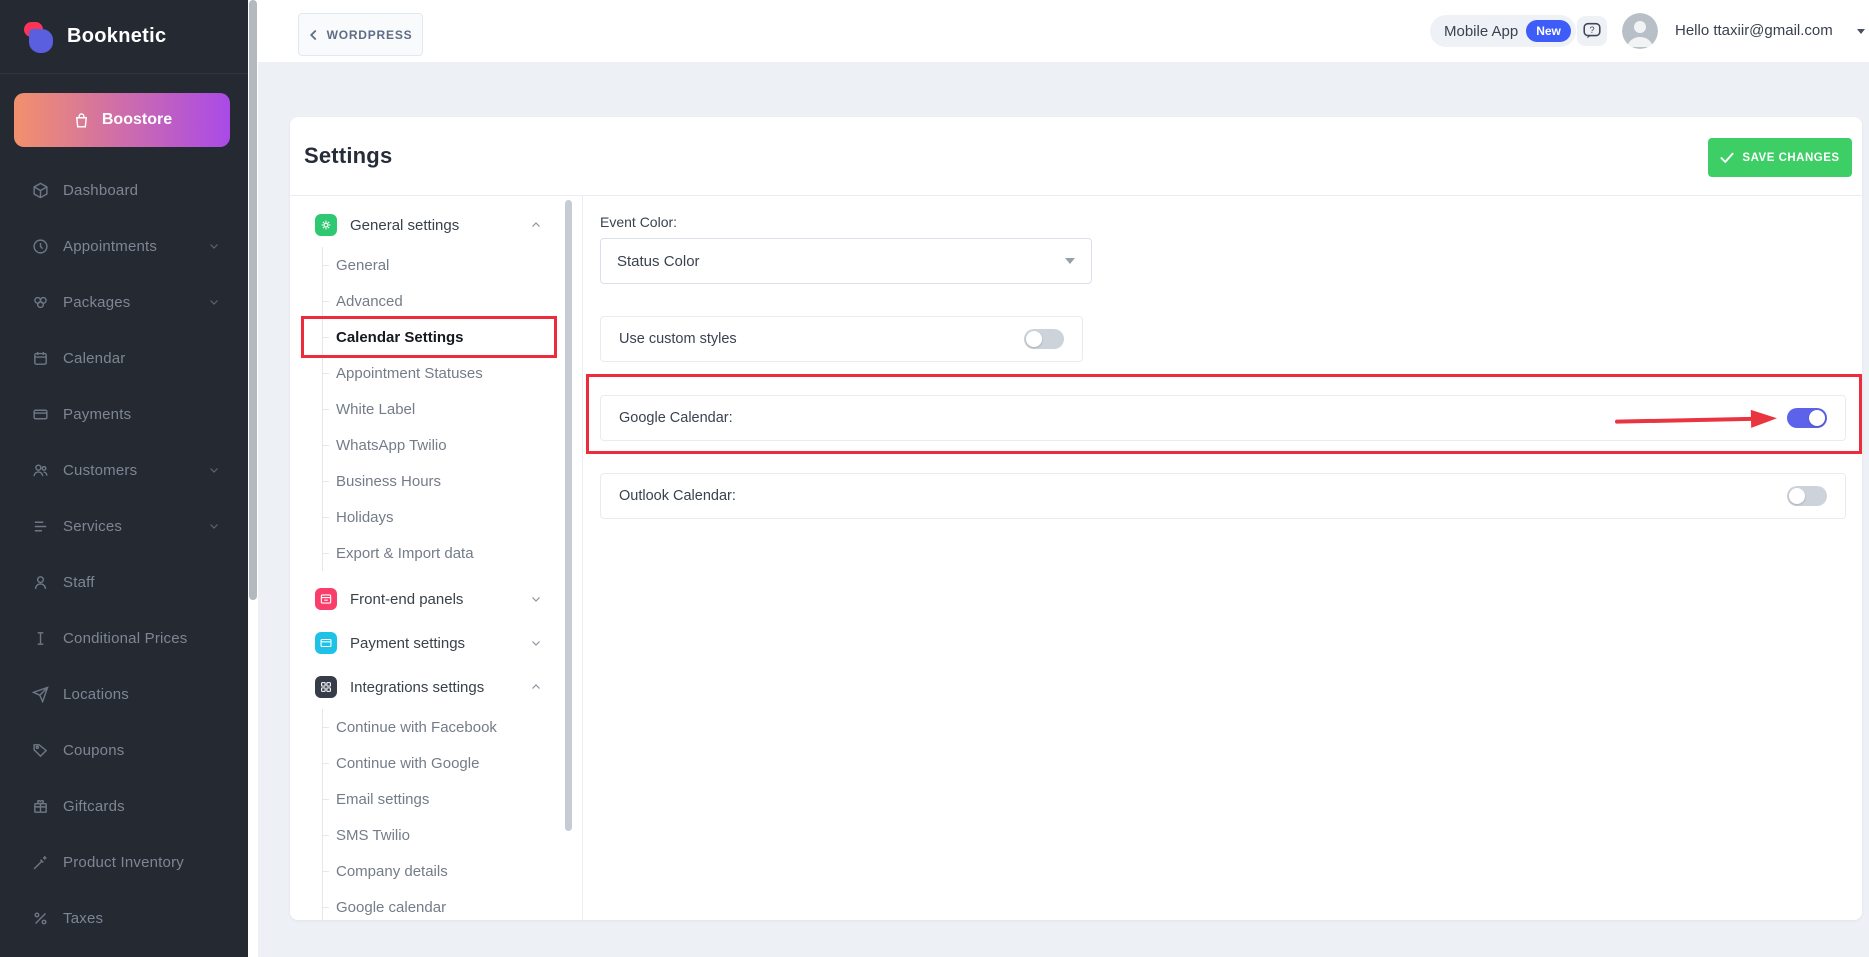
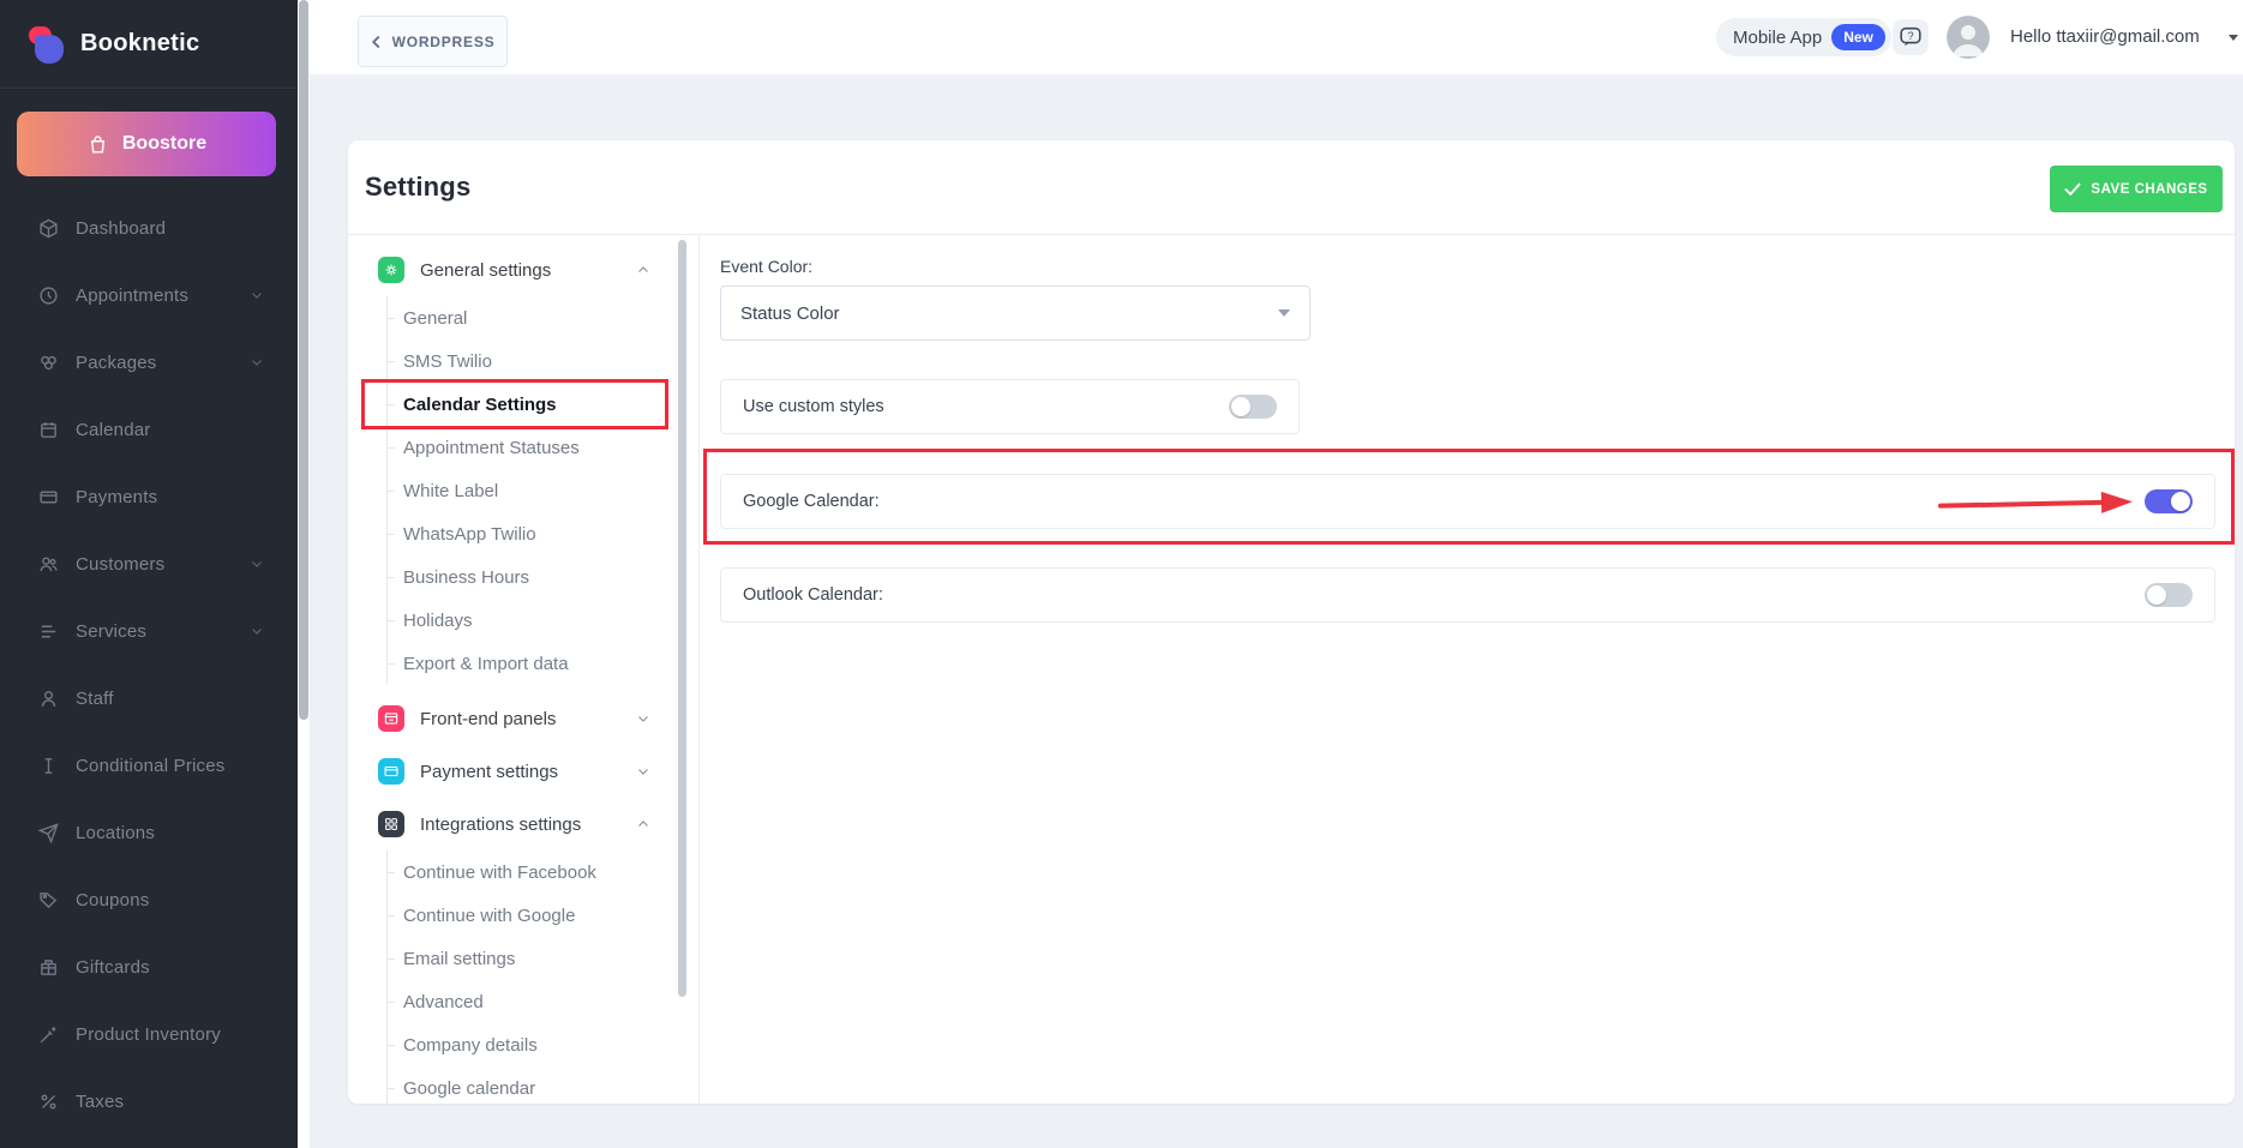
  Booknetic
  Boostore
  Dashboard
  Appointments
  Packages
  Calendar
  Payments
  Customers
  Services
  Staff
  Conditional Prices
  Locations
  Coupons
  Giftcards
  Product Inventory
  Taxes
  WORDPRESS
  Mobile App
  New
  ?
  Hello ttaxiir@gmail.com
  Settings
  SAVE CHANGES
  General settings
  General
- Advanced
+ SMS Twilio
  Calendar Settings
  Appointment Statuses
  White Label
  WhatsApp Twilio
  Business Hours
  Holidays
  Export & Import data
  Front-end panels
  Payment settings
  Integrations settings
  Continue with Facebook
  Continue with Google
  Email settings
- SMS Twilio
+ Advanced
  Company details
  Google calendar
  Event Color:
  Status Color
  Use custom styles
  Google Calendar:
  Outlook Calendar:
